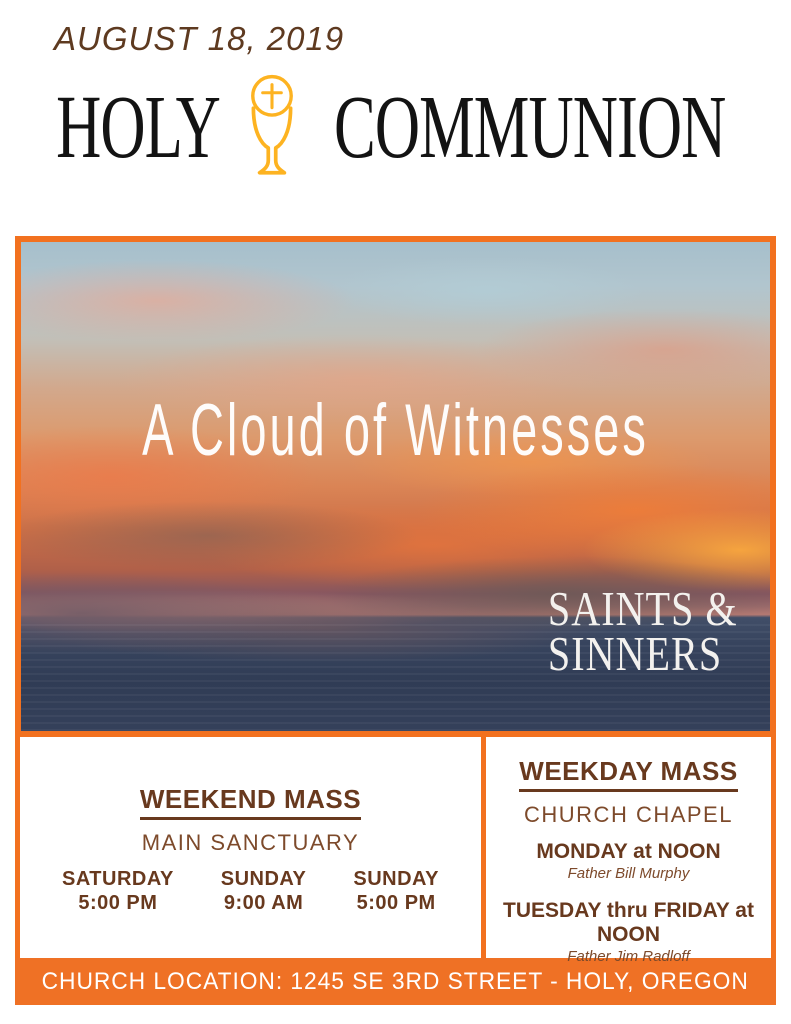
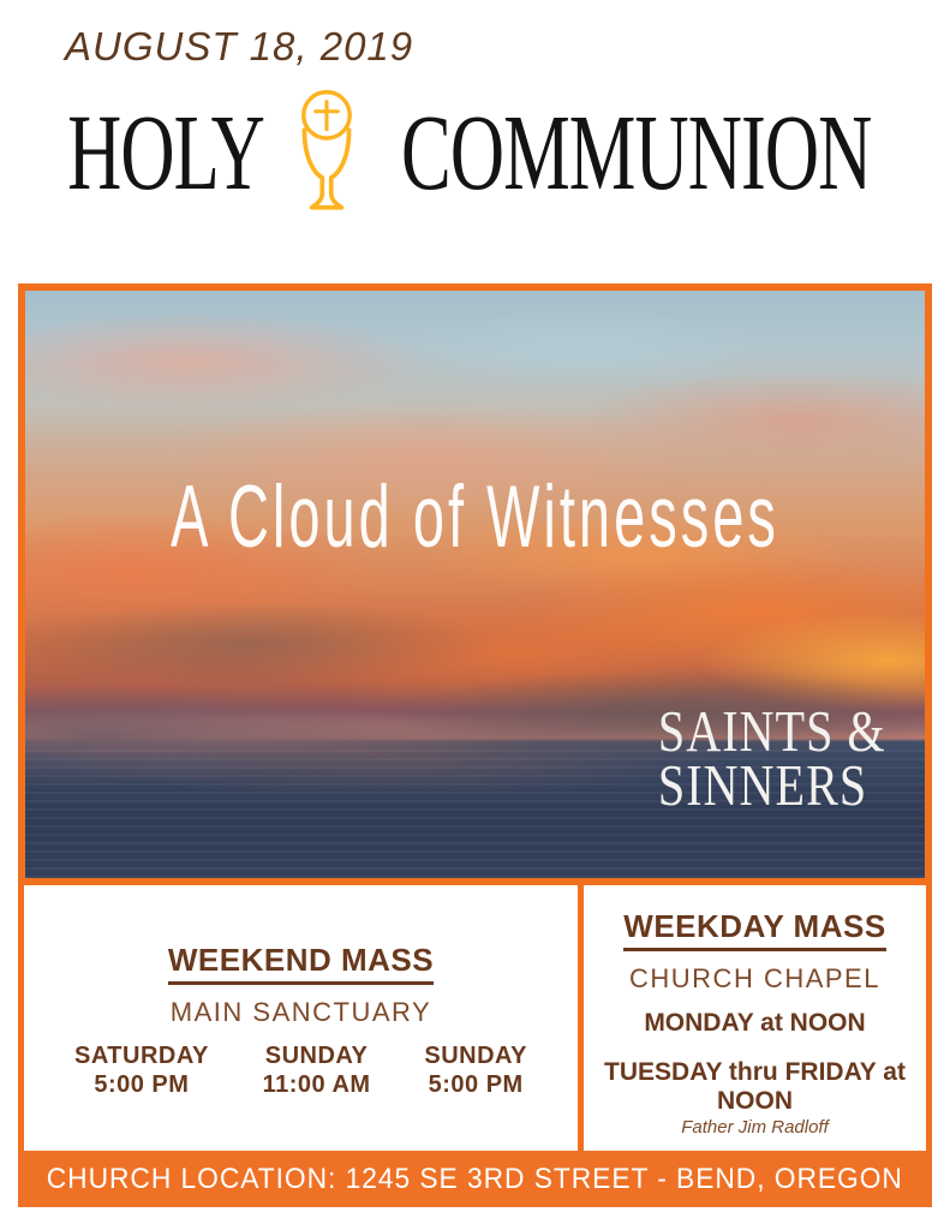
  AUGUST 18, 2019
  HOLY
  COMMUNION
  A Cloud of Witnesses
  SAINTS &
  SINNERS
  WEEKEND MASS
  MAIN SANCTUARY
  SATURDAY
  5:00 PM
  SUNDAY
- 9:00 AM
+ 11:00 AM
  SUNDAY
  5:00 PM
  WEEKDAY MASS
  CHURCH CHAPEL
  MONDAY at NOON
- Father Bill Murphy
  TUESDAY thru FRIDAY at NOON
  Father Jim Radloff
- CHURCH LOCATION: 1245 SE 3RD STREET - HOLY, OREGON
+ CHURCH LOCATION: 1245 SE 3RD STREET - BEND, OREGON
